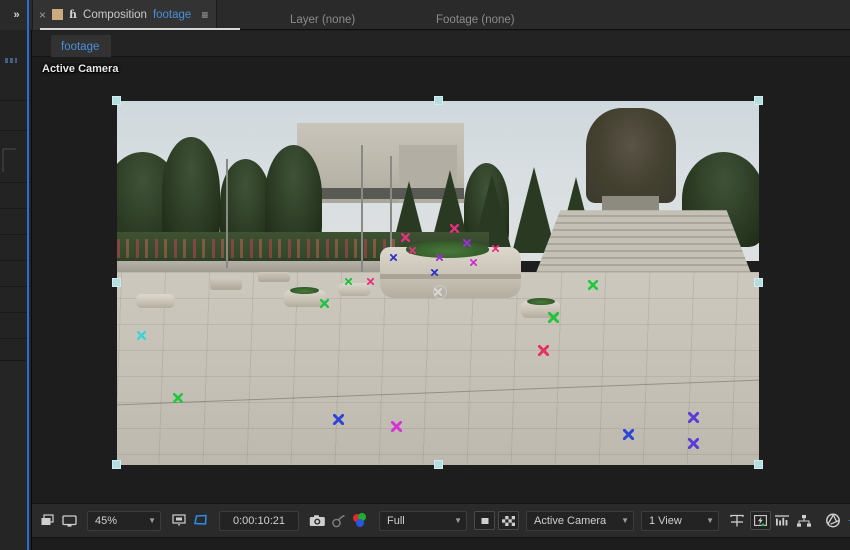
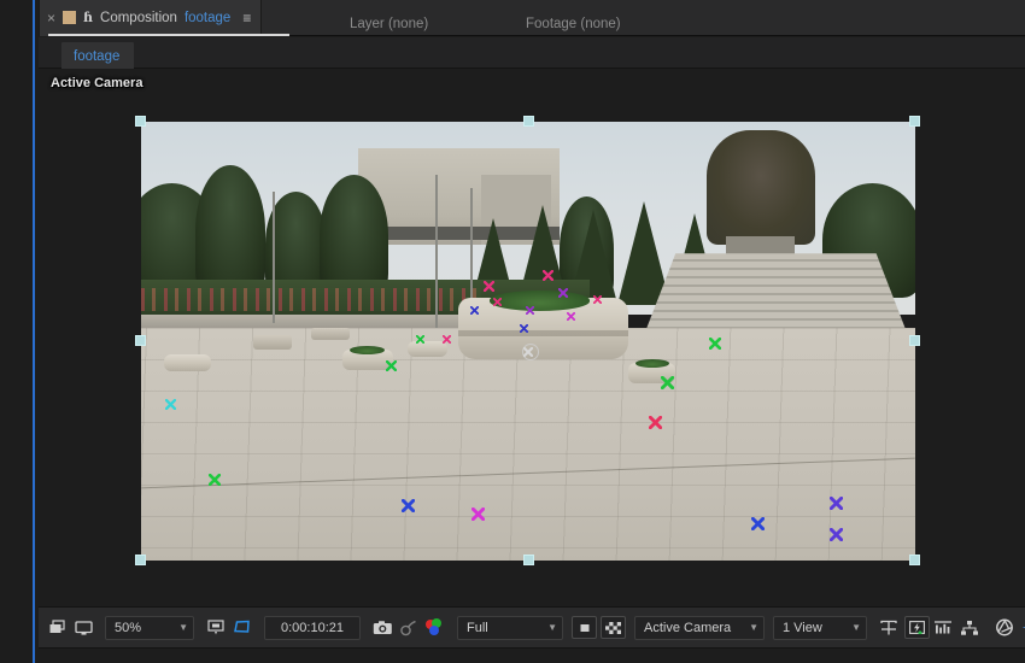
- »
  ×
  ɦ
  Composition
  footage
  ≡
  Layer (none)
  Footage (none)
  footage
  Active Camera
- 45%
+ 50%
  ▼
  0:00:10:21
  Full
  ▼
  Active Camera
  ▼
  1 View
  ▼
